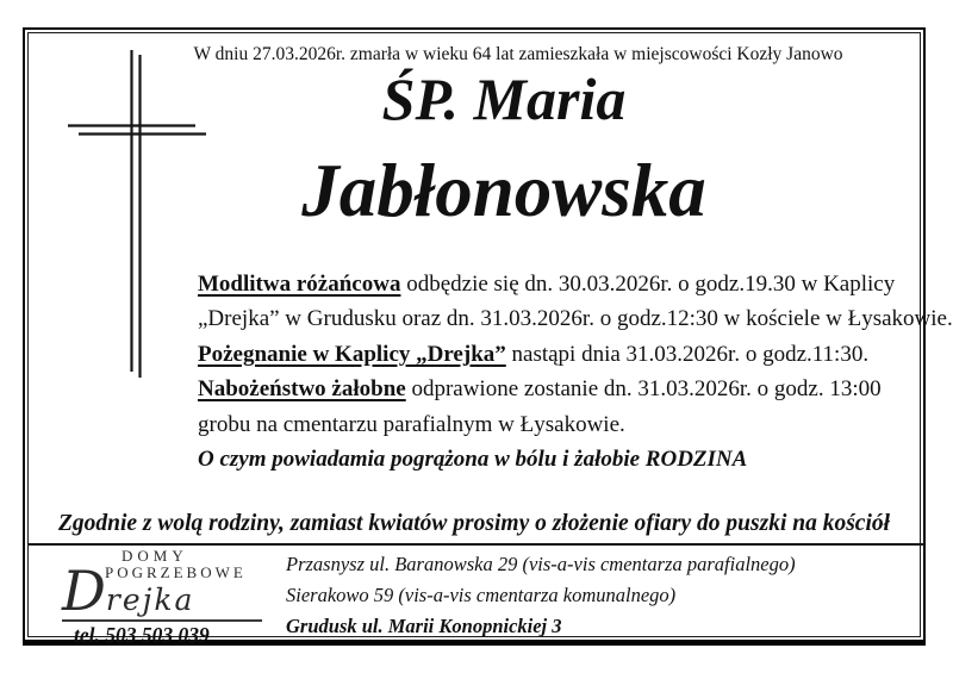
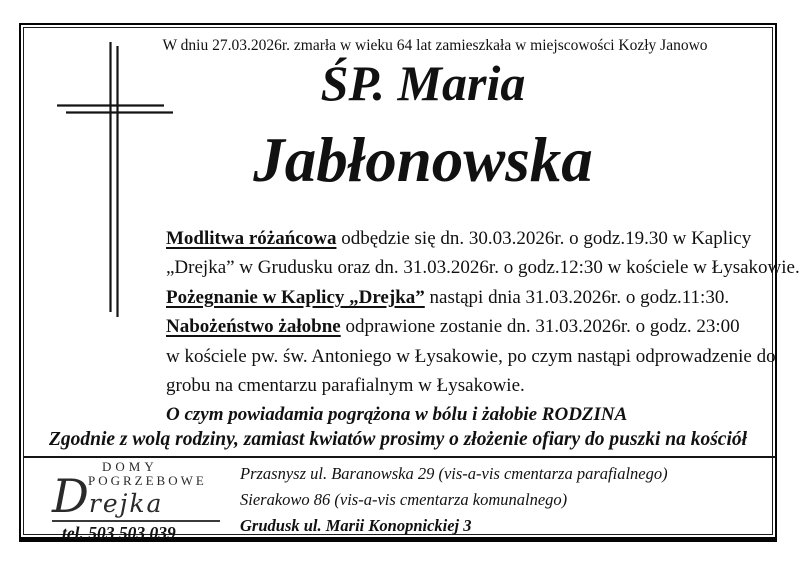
  W dniu 27.03.2026r. zmarła w wieku 64 lat zamieszkała w miejscowości Kozły Janowo
  ŚP. Maria
  Jabłonowska
  Modlitwa różańcowa odbędzie się dn. 30.03.2026r. o godz.19.30 w Kaplicy
  „Drejka” w Grudusku oraz dn. 31.03.2026r. o godz.12:30 w kościele w Łysakowie.
  Pożegnanie w Kaplicy „Drejka” nastąpi dnia 31.03.2026r. o godz.11:30.
- Nabożeństwo żałobne odprawione zostanie dn. 31.03.2026r. o godz. 13:00
+ Nabożeństwo żałobne odprawione zostanie dn. 31.03.2026r. o godz. 23:00
+ w kościele pw. św. Antoniego w Łysakowie, po czym nastąpi odprowadzenie do
  grobu na cmentarzu parafialnym w Łysakowie.
  O czym powiadamia pogrążona w bólu i żałobie RODZINA
  Zgodnie z wolą rodziny, zamiast kwiatów prosimy o złożenie ofiary do puszki na kościół
  DOMY
  POGRZEBOWE
  Drejka
  tel. 503 503 039
  Przasnysz ul. Baranowska 29 (vis-a-vis cmentarza parafialnego)
- Sierakowo 59 (vis-a-vis cmentarza komunalnego)
+ Sierakowo 86 (vis-a-vis cmentarza komunalnego)
  Grudusk ul. Marii Konopnickiej 3
